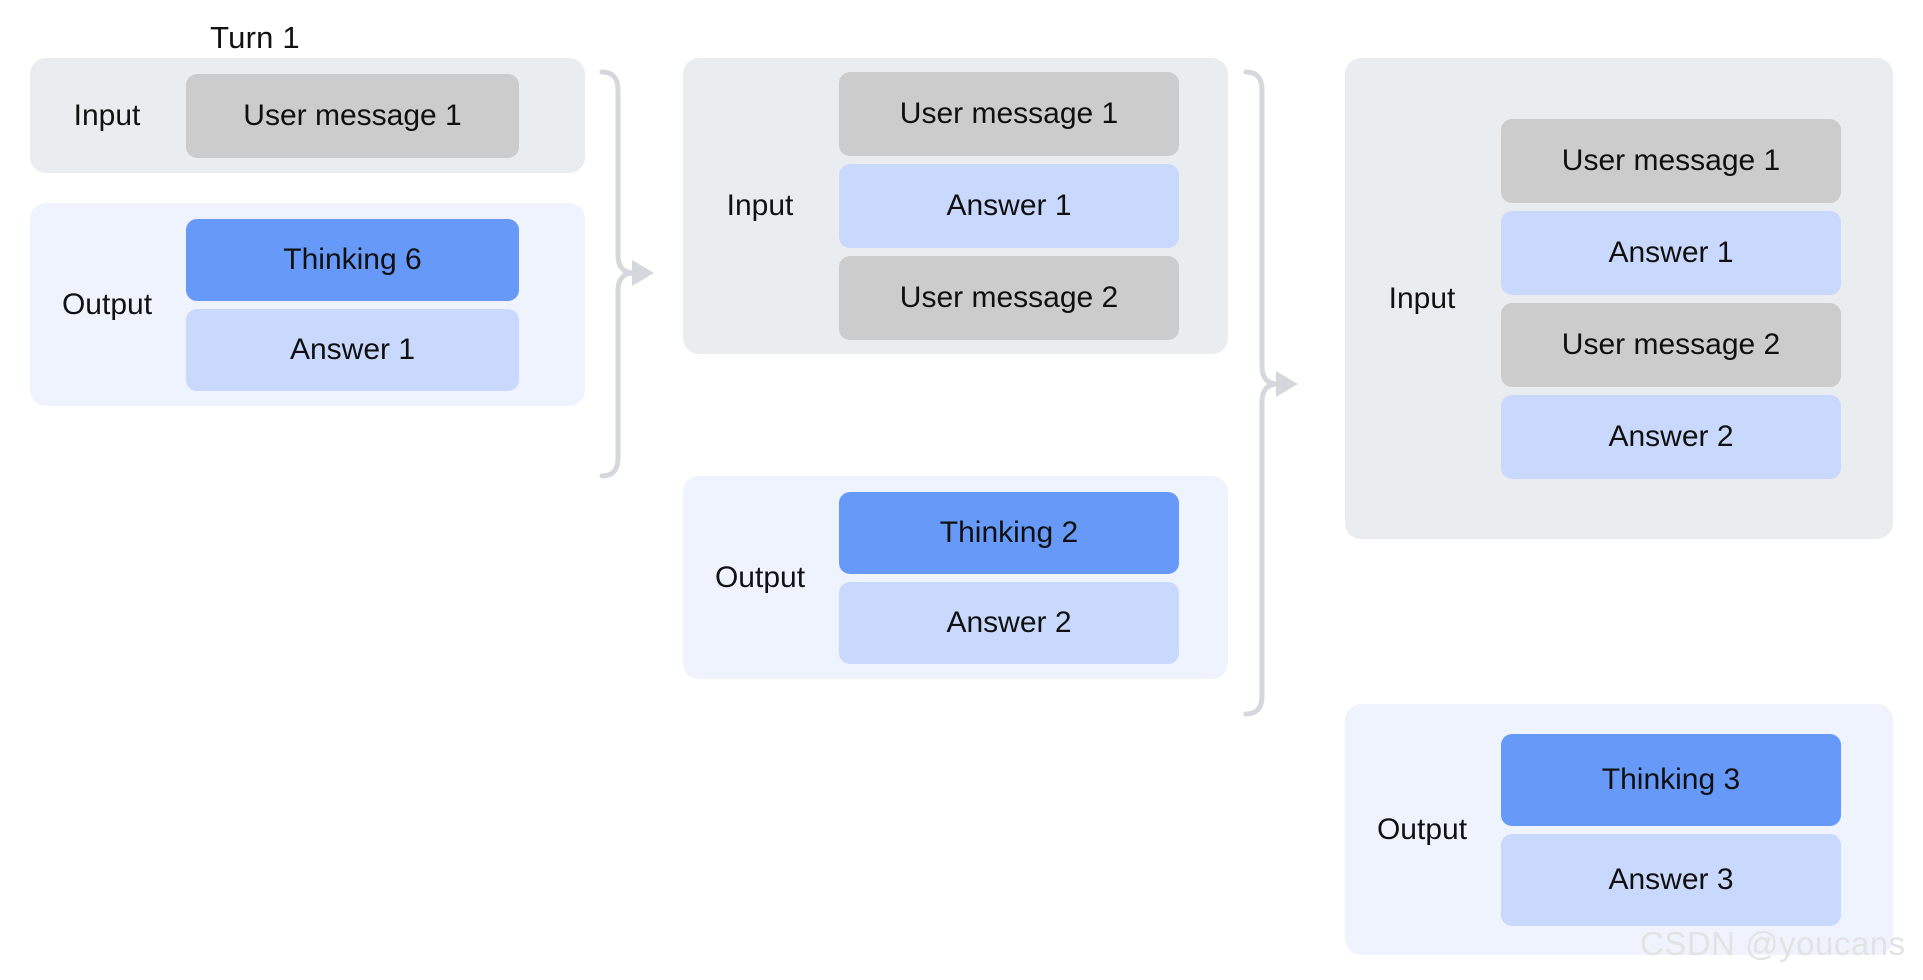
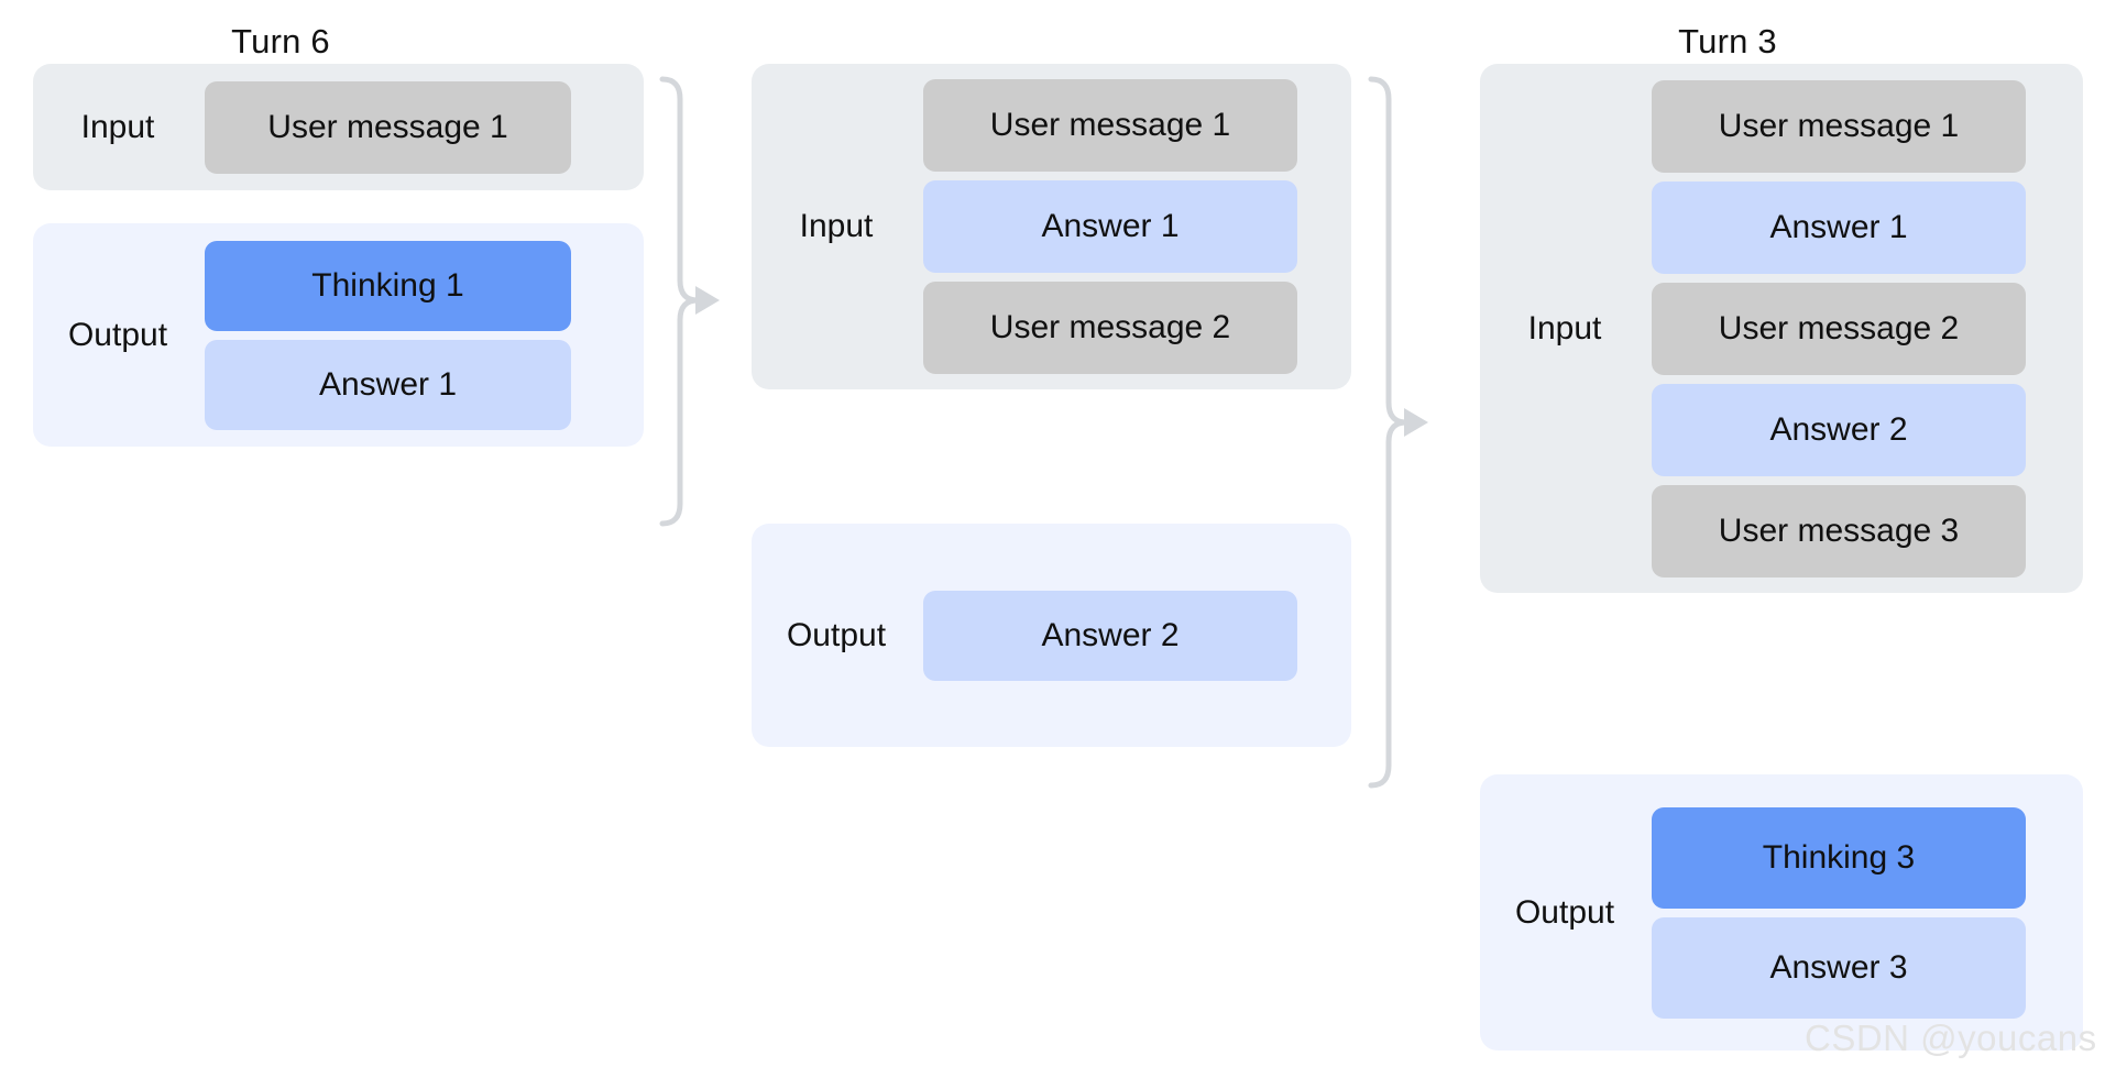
- Turn 1
+ Turn 6
  Input
  User message 1
  Output
- Thinking 6
+ Thinking 1
  Answer 1
  Input
  User message 1
  Answer 1
  User message 2
  Output
- Thinking 2
  Answer 2
+ Turn 3
  Input
  User message 1
  Answer 1
  User message 2
  Answer 2
+ User message 3
  Output
  Thinking 3
  Answer 3
  CSDN @youcans
